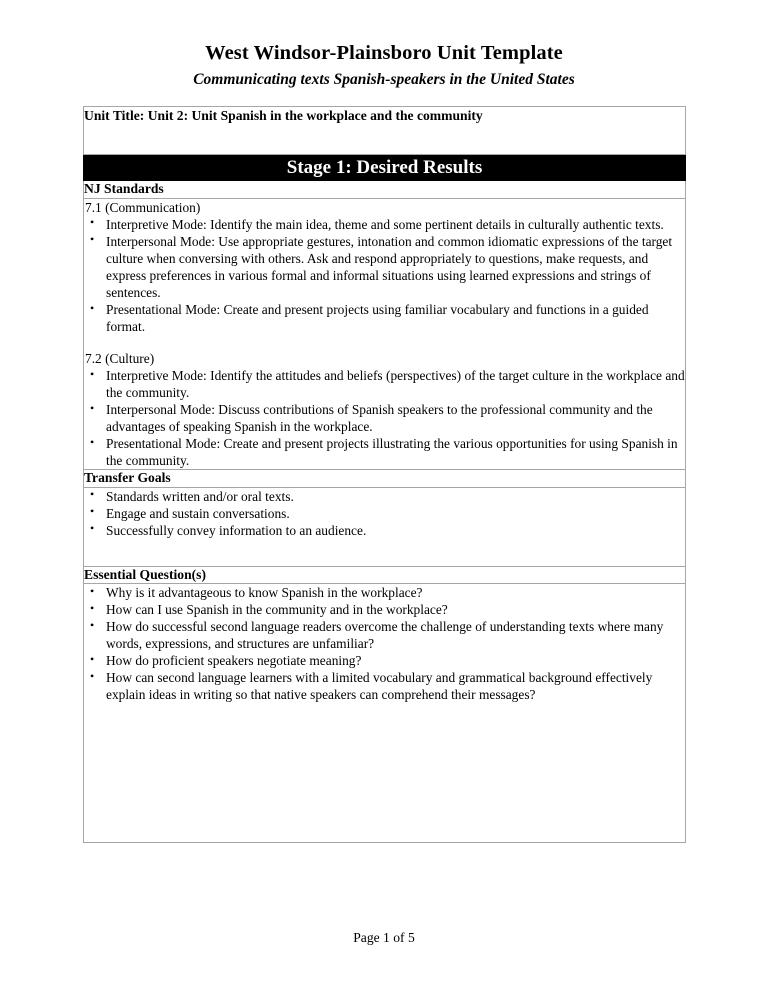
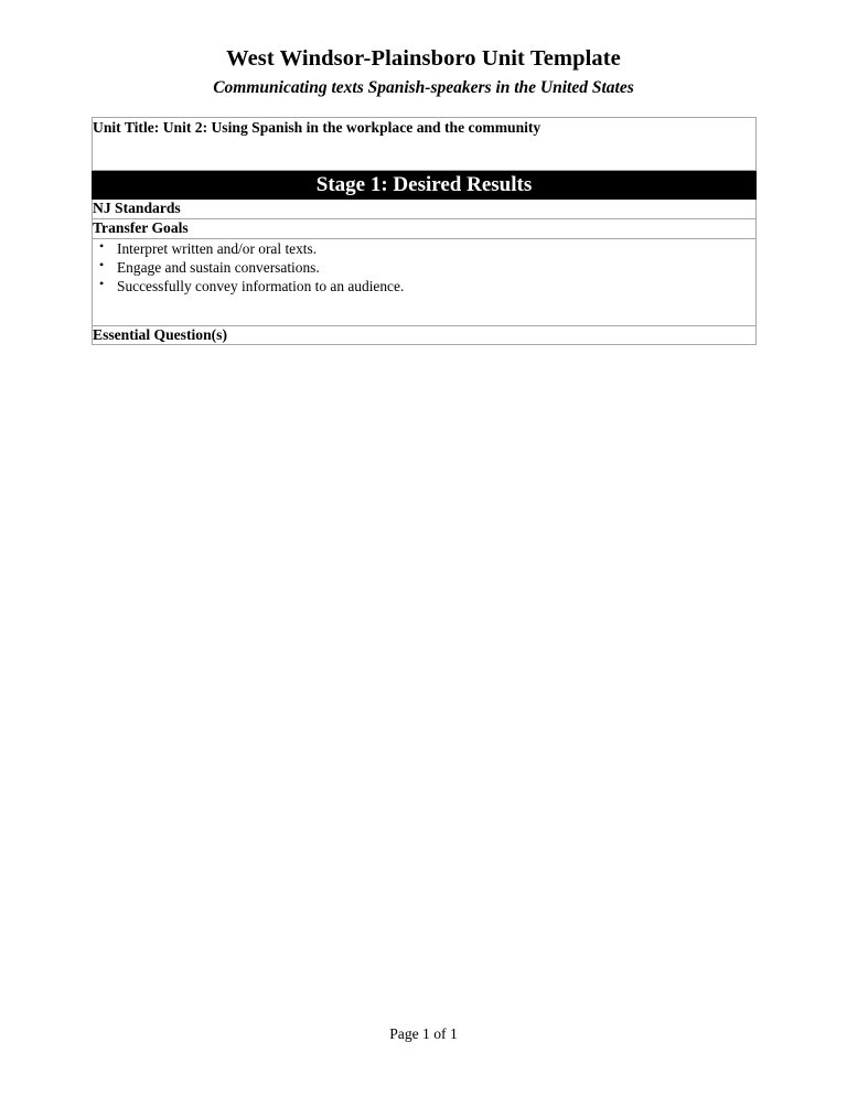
  West Windsor-Plainsboro Unit Template
  Communicating texts Spanish-speakers in the United States
- Unit Title: Unit 2: Unit Spanish in the workplace and the community
+ Unit Title: Unit 2: Using Spanish in the workplace and the community
  Stage 1: Desired Results
  NJ Standards
- 7.1 (Communication) Interpretive Mode: Identify the main idea, theme and some pertinent details in culturally authentic texts. Interpersonal Mode: Use appropriate gestures, intonation and common idiomatic expressions of the target culture when conversing with others. Ask and respond appropriately to questions, make requests, and express preferences in various formal and informal situations using learned expressions and strings of sentences. Presentational Mode: Create and present projects using familiar vocabulary and functions in a guided format. 7.2 (Culture) Interpretive Mode: Identify the attitudes and beliefs (perspectives) of the target culture in the workplace and the community. Interpersonal Mode: Discuss contributions of Spanish speakers to the professional community and the advantages of speaking Spanish in the workplace. Presentational Mode: Create and present projects illustrating the various opportunities for using Spanish in the community.
  Transfer Goals
- Standards written and/or oral texts. Engage and sustain conversations. Successfully convey information to an audience.
+ Interpret written and/or oral texts. Engage and sustain conversations. Successfully convey information to an audience.
  Essential Question(s)
- Why is it advantageous to know Spanish in the workplace? How can I use Spanish in the community and in the workplace? How do successful second language readers overcome the challenge of understanding texts where many words, expressions, and structures are unfamiliar? How do proficient speakers negotiate meaning? How can second language learners with a limited vocabulary and grammatical background effectively explain ideas in writing so that native speakers can comprehend their messages?
- Page 1 of 5
+ Page 1 of 1
